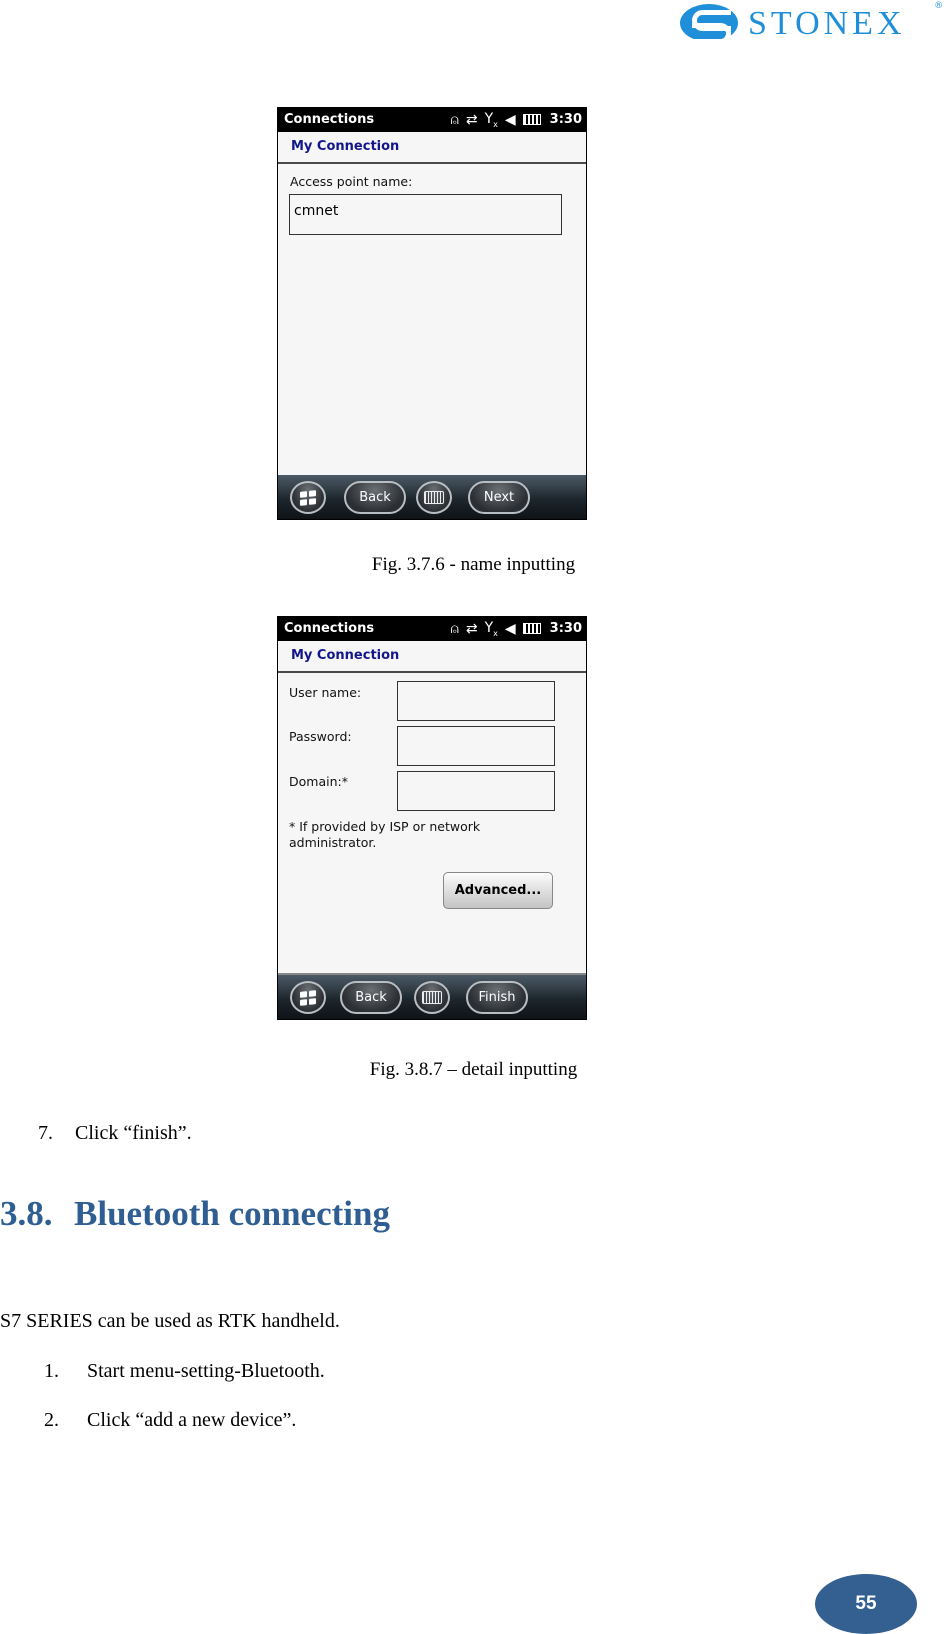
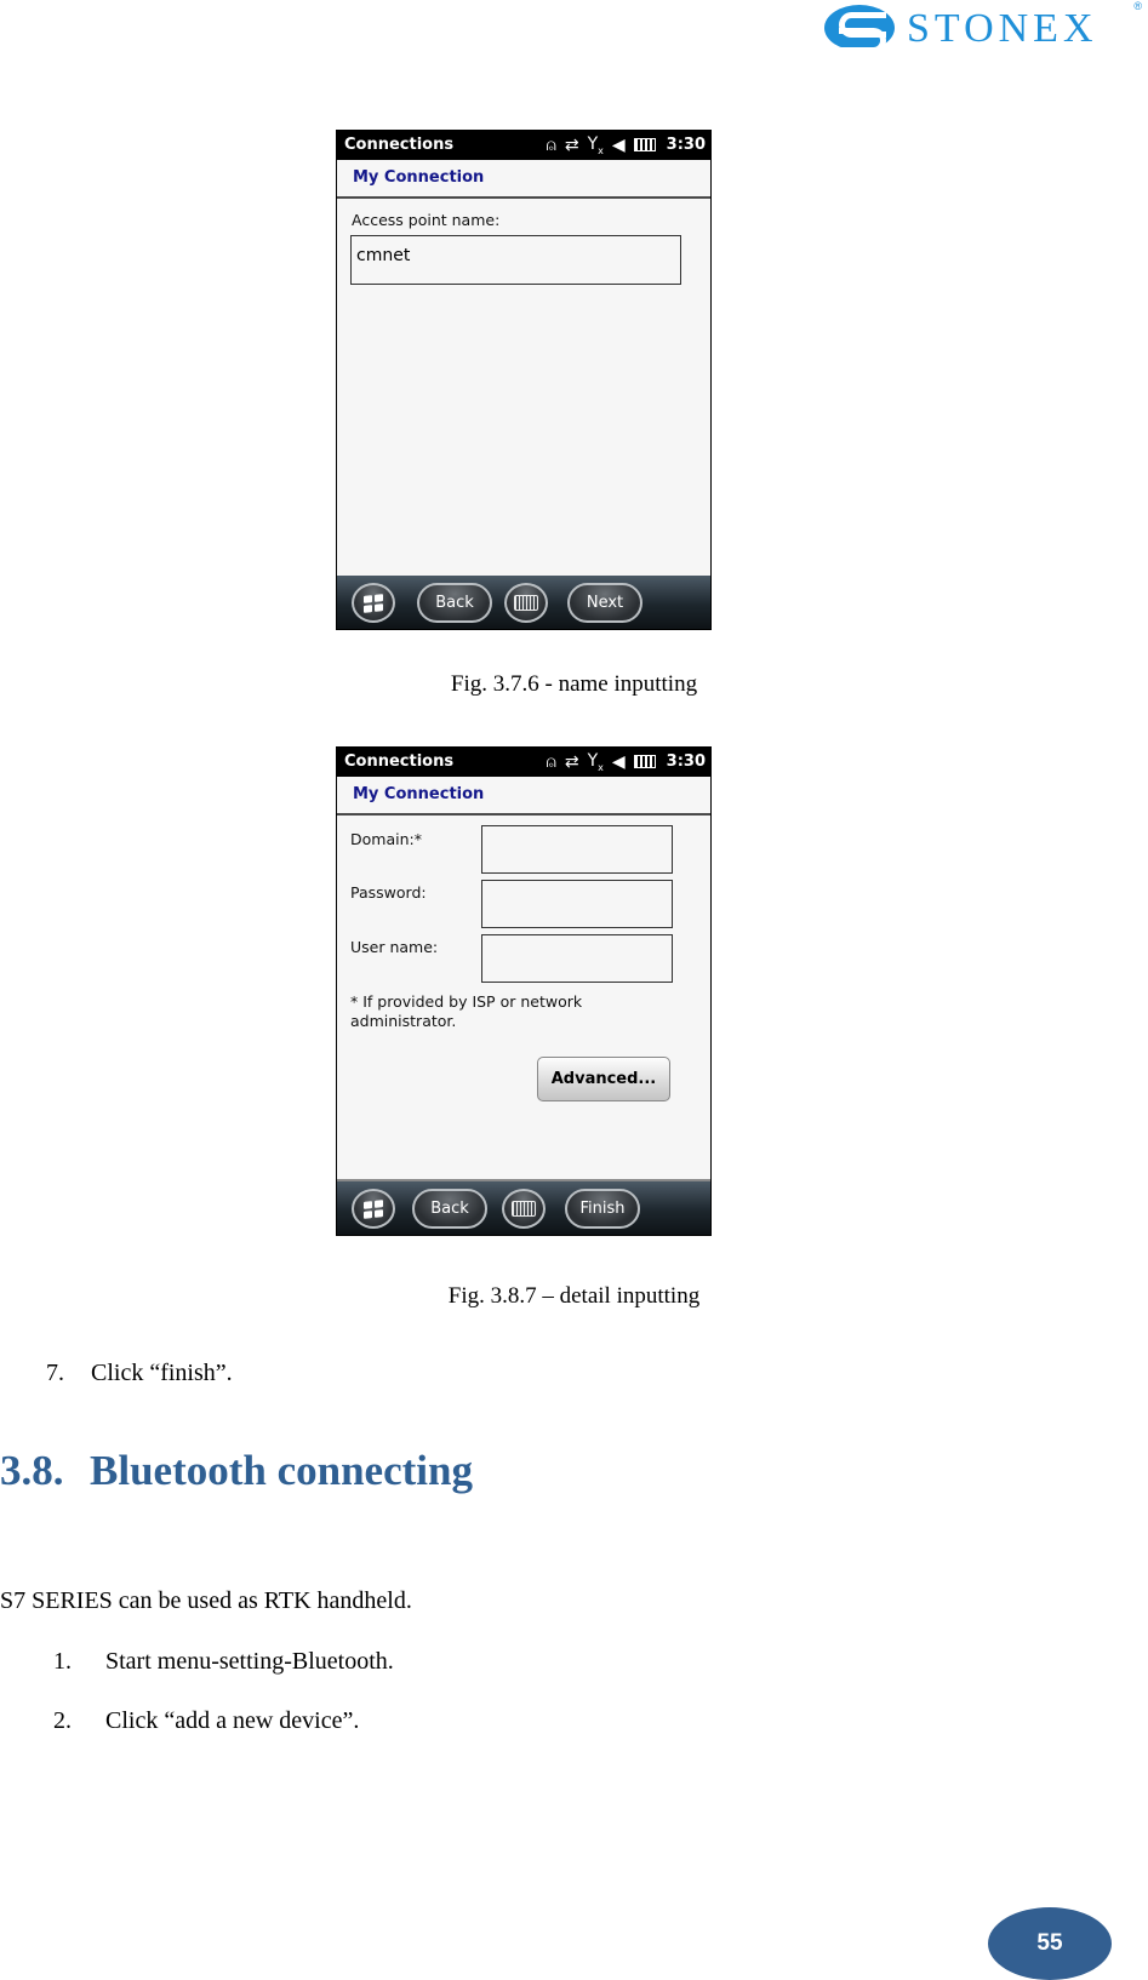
  STONEX
  ®
  Connections
  ⍝
  ⇄
  Yx
  ◀︎
  3:30
  My Connection
  Access point name:
  cmnet
  Back
  Next
  Fig. 3.7.6 - name inputting
  Connections
  ⍝
  ⇄
  Yx
  ◀︎
  3:30
  My Connection
- User name:
+ Domain:*
  Password:
- Domain:*
+ User name:
  * If provided by ISP or network
  administrator.
  Advanced...
  Back
  Finish
  Fig. 3.8.7 – detail inputting
  7.
  Click “finish”.
  3.8.
  Bluetooth connecting
  S7 SERIES can be used as RTK handheld.
  1.
  Start menu-setting-Bluetooth.
  2.
  Click “add a new device”.
  55
